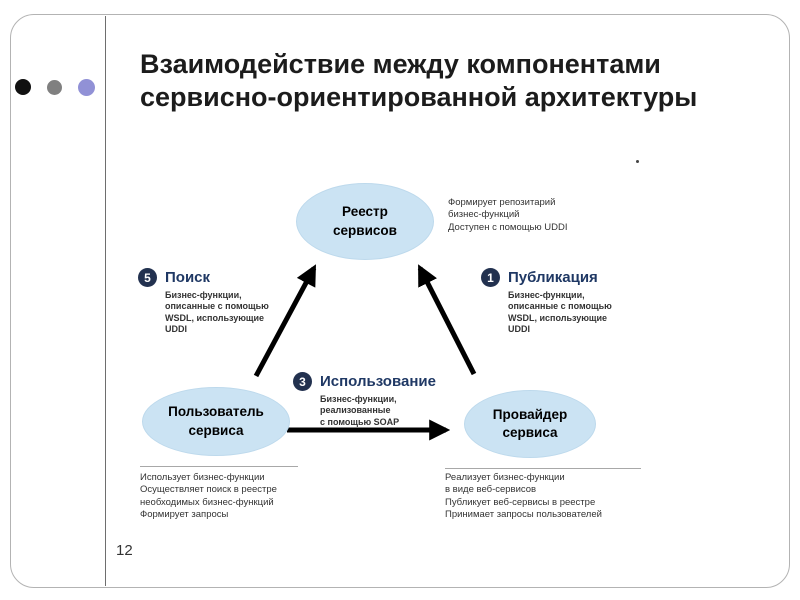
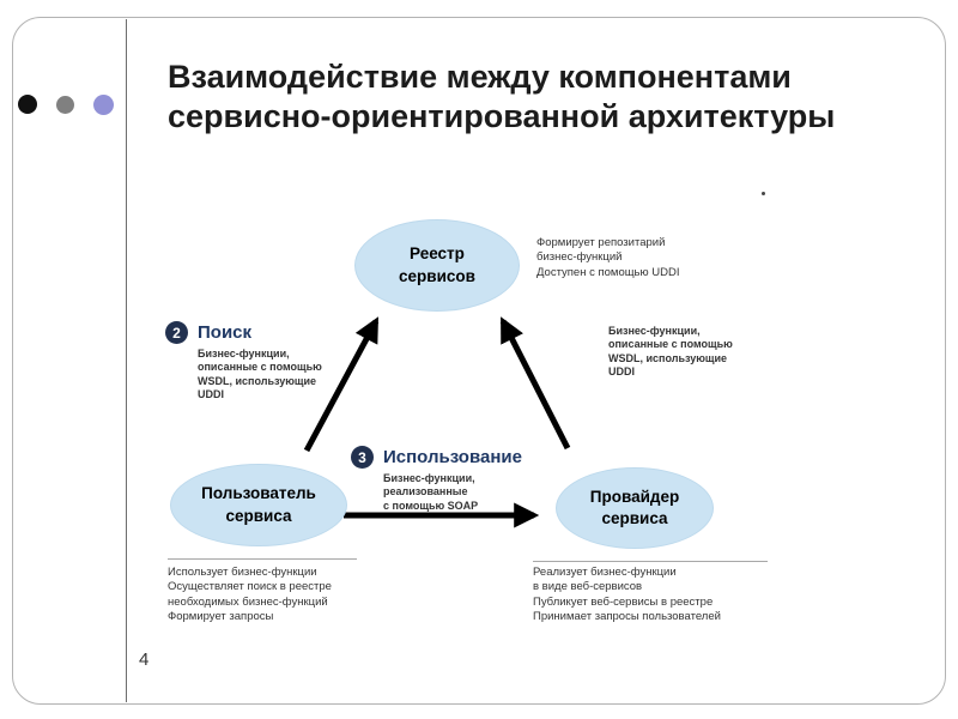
  Взаимодействие между компонентами
  сервисно-ориентированной архитектуры
  Реестр
  сервисов
  Пользователь
  сервиса
  Провайдер
  сервиса
- 5
+ 2
  Поиск
  Бизнес-функции,
  описанные с помощью
  WSDL, использующие
  UDDI
- 1
- Публикация
  Бизнес-функции,
  описанные с помощью
  WSDL, использующие
  UDDI
  3
  Использование
  Бизнес-функции,
  реализованные
  с помощью SOAP
  Формирует репозитарий
  бизнес-функций
  Доступен с помощью UDDI
  Использует бизнес-функции
  Осуществляет поиск в реестре
  необходимых бизнес-функций
  Формирует запросы
  Реализует бизнес-функции
  в виде веб-сервисов
  Публикует веб-сервисы в реестре
  Принимает запросы пользователей
- 12
+ 4
